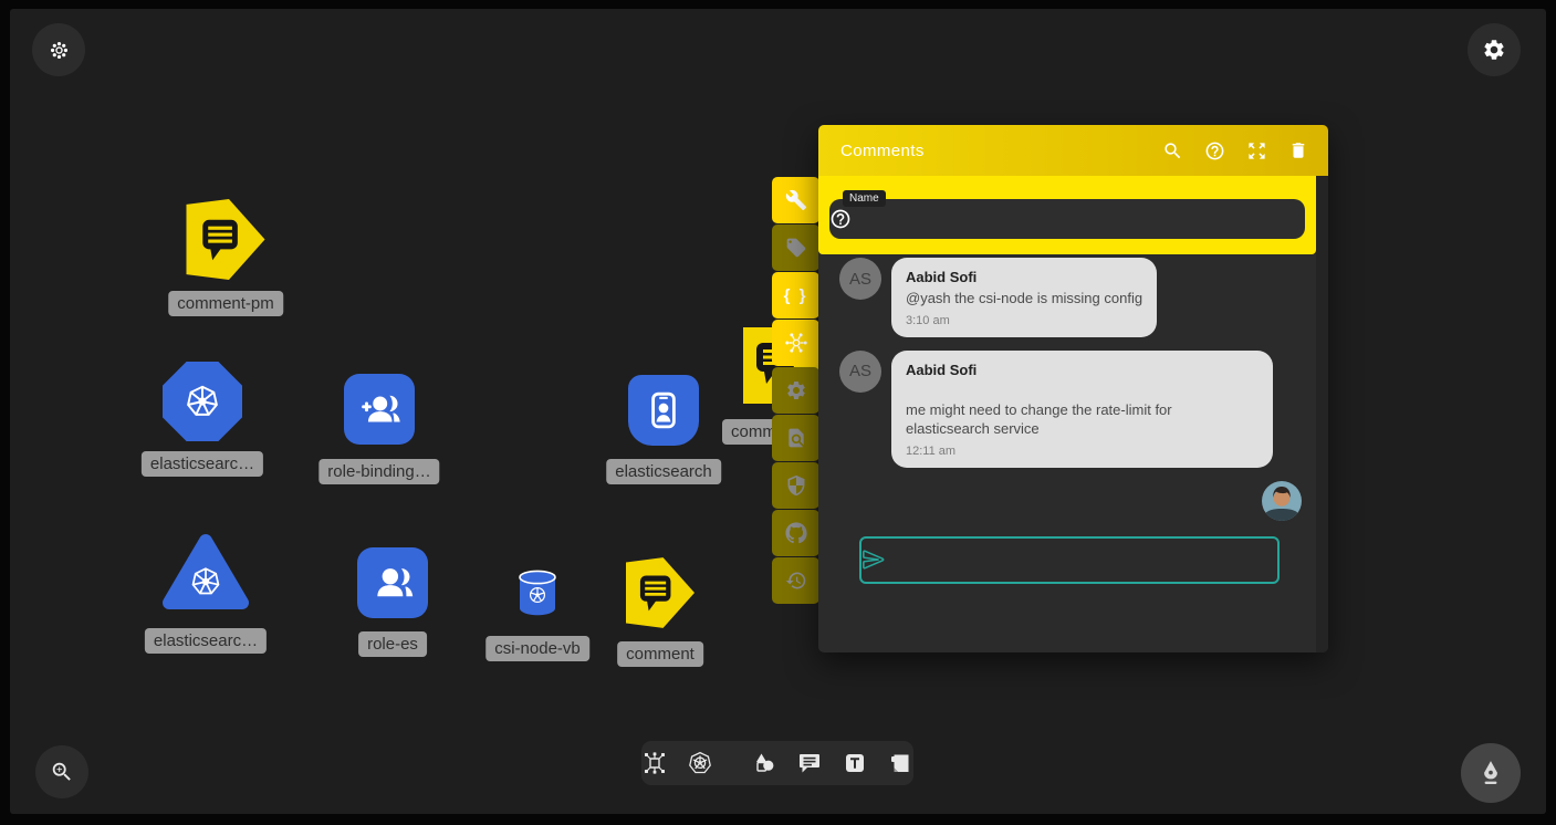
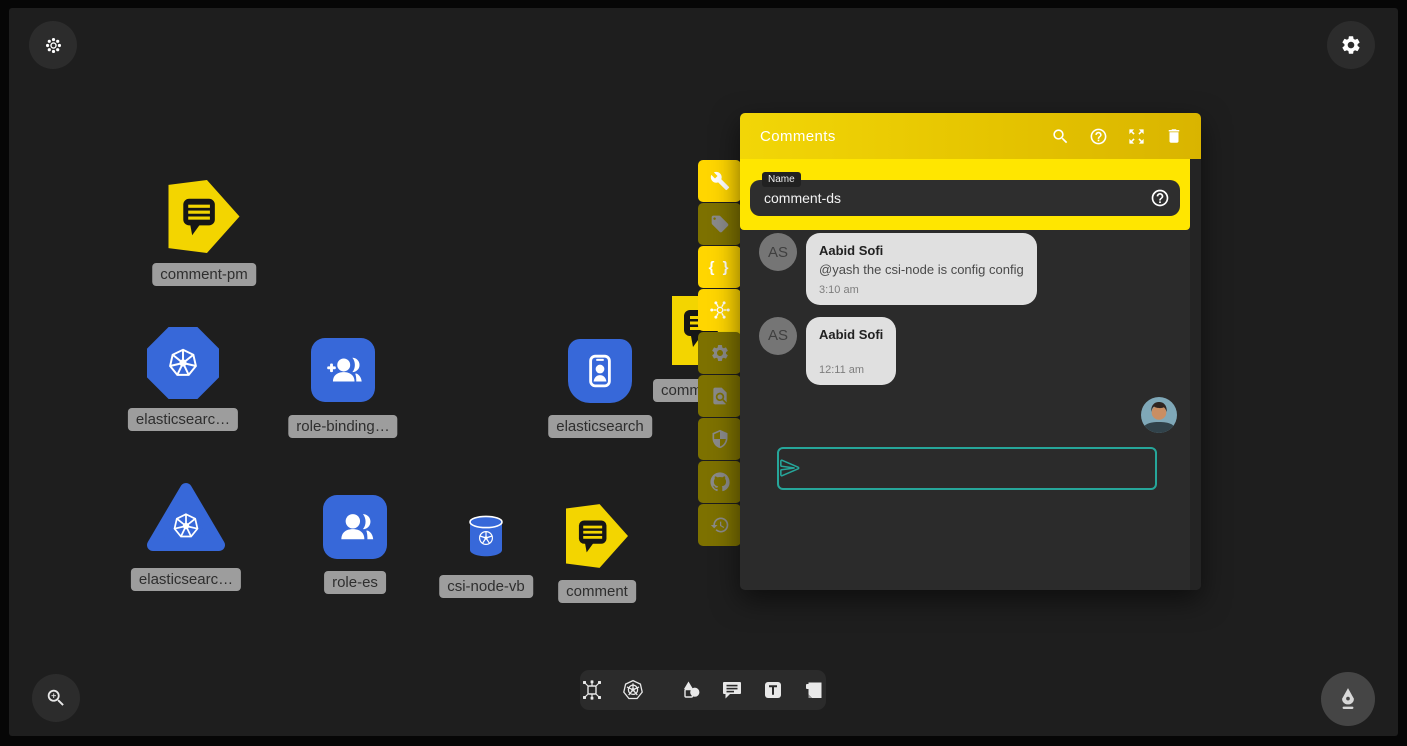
  comment-pm
  elasticsearc…
  role-binding…
  elasticsearch
  comm
  elasticsearc…
  role-es
  csi-node-vb
  comment
  { }
  Comments
  Name
+ comment-ds
  AS
  Aabid Sofi
- @yash the csi-node is missing config
+ @yash the csi-node is config config
  3:10 am
  AS
  Aabid Sofi
- me might need to change the rate-limit for elasticsearch service
  12:11 am
